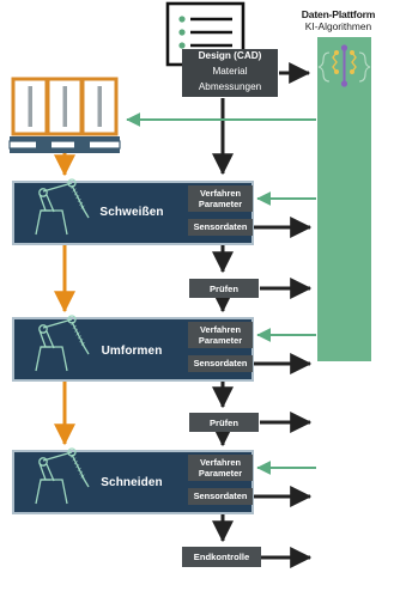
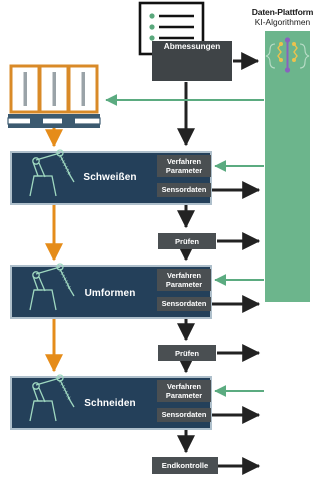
  Daten-Plattform
  KI-Algorithmen
- Design (CAD)
- Material
  Abmessungen
  Schweißen
  Umformen
  Schneiden
  Verfahren
  Parameter
  Sensordaten
  Verfahren
  Parameter
  Sensordaten
  Verfahren
  Parameter
  Sensordaten
  Prüfen
  Prüfen
  Endkontrolle
